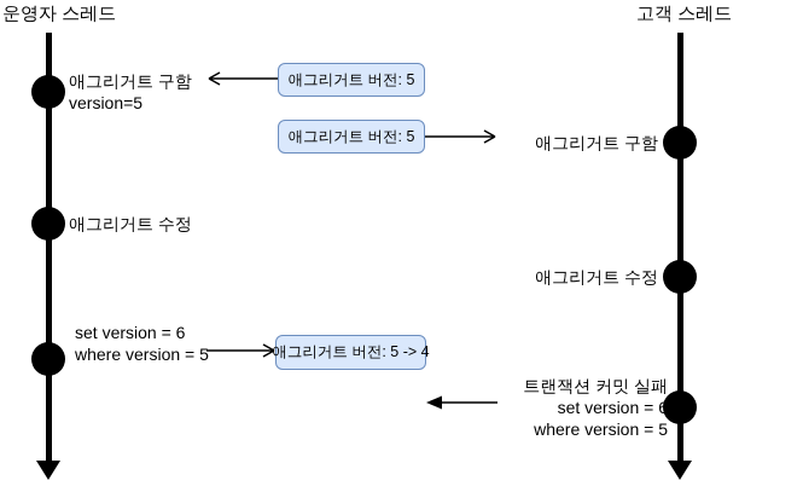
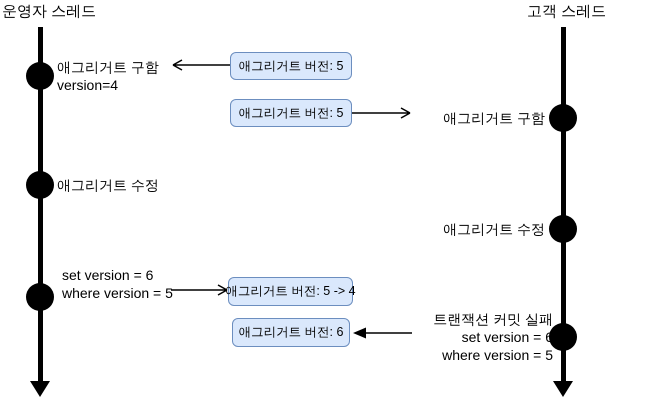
  운영자 스레드
  고객 스레드
  애그리거트 구함
- version=5
+ version=4
  애그리거트 수정
  set version = 6
  where version = 5
  애그리거트 구함
  애그리거트 수정
  트랜잭션 커밋 실패
  set version = 6
  where version = 5
  애그리거트 버전: 5
  애그리거트 버전: 5
  애그리거트 버전: 5 -> 4
+ 애그리거트 버전: 6
